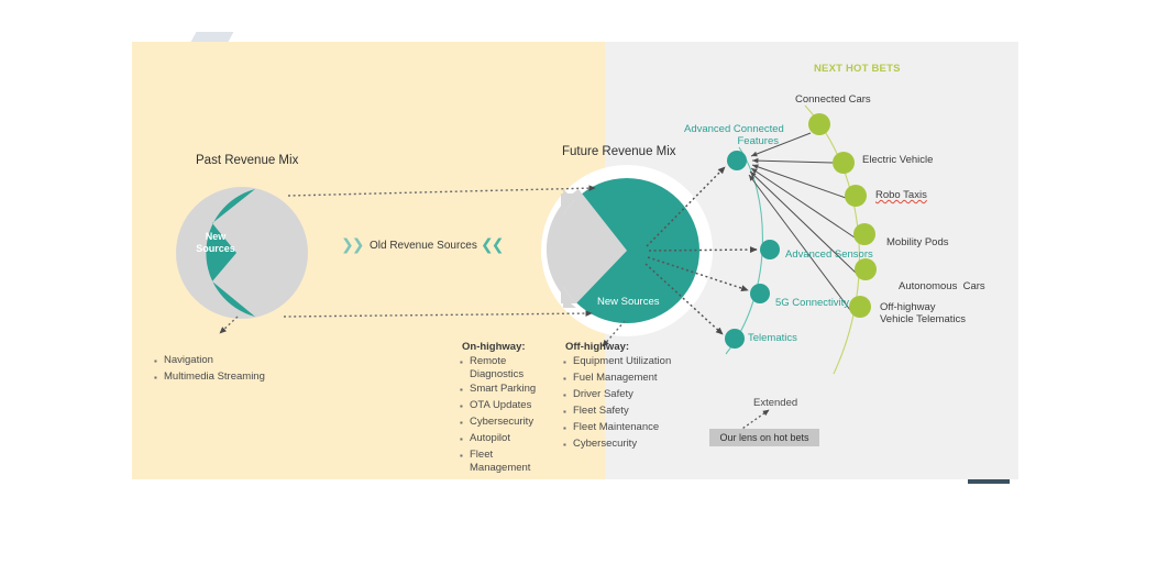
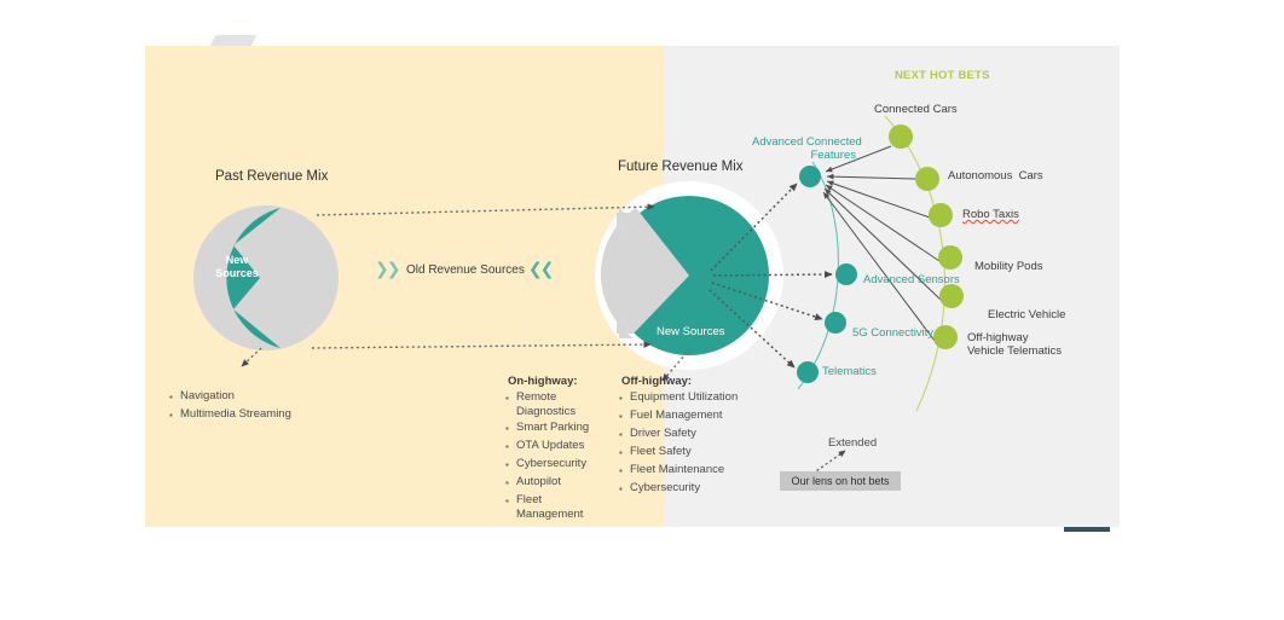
  Past Revenue Mix
  Future Revenue Mix
  NEXT HOT BETS
  New
  Sources
  New Sources
  ❯❯
  Old Revenue Sources
  ❮❮
  Advanced Connected
  Features
  Advanced Sensors
  5G Connectivity
  Telematics
  Connected Cars
- Electric Vehicle
+ Autonomous Cars
  Robo Taxis
  Mobility Pods
- Autonomous Cars
+ Electric Vehicle
  Off-highway
  Vehicle Telematics
  Extended
  Our lens on hot bets
  ▪
  Navigation
  ▪
  Multimedia Streaming
  On-highway:
  ▪
  Remote Diagnostics
  ▪
  Smart Parking
  ▪
  OTA Updates
  ▪
  Cybersecurity
  ▪
  Autopilot
  ▪
  Fleet Management
  Off-highway:
  ▪
  Equipment Utilization
  ▪
  Fuel Management
  ▪
  Driver Safety
  ▪
  Fleet Safety
  ▪
  Fleet Maintenance
  ▪
  Cybersecurity
